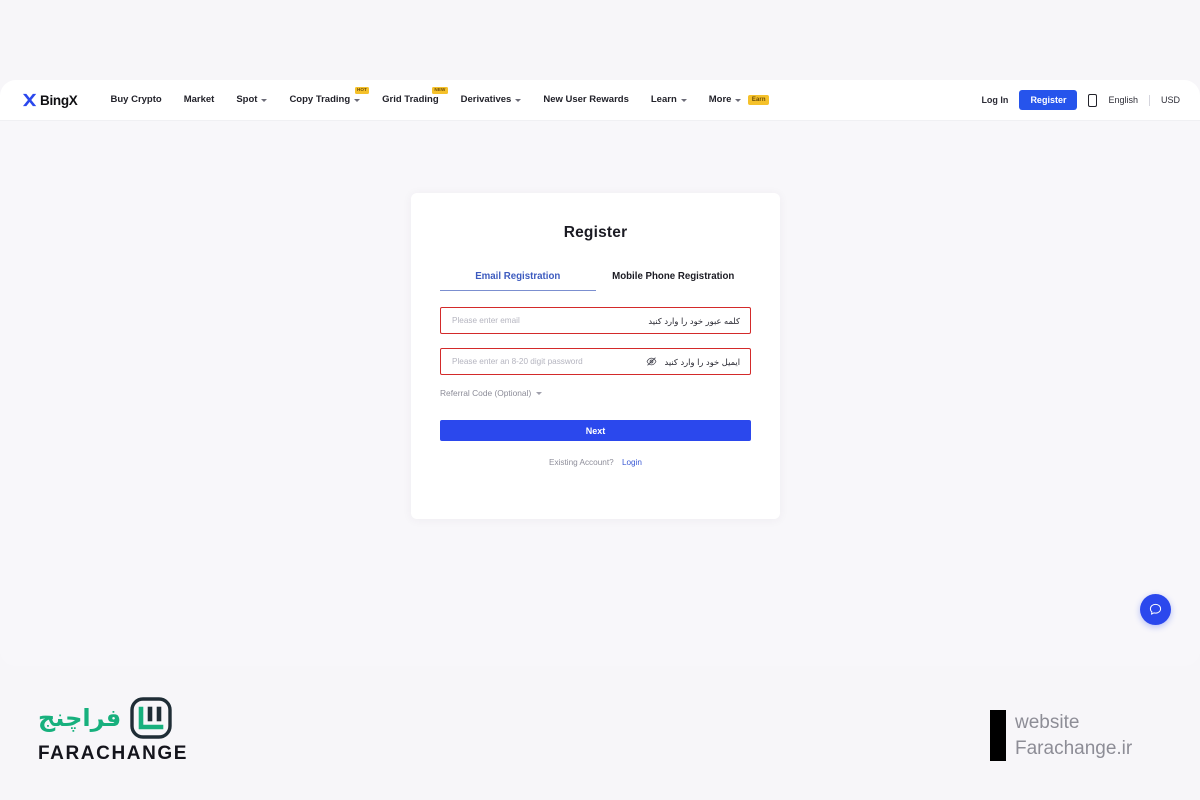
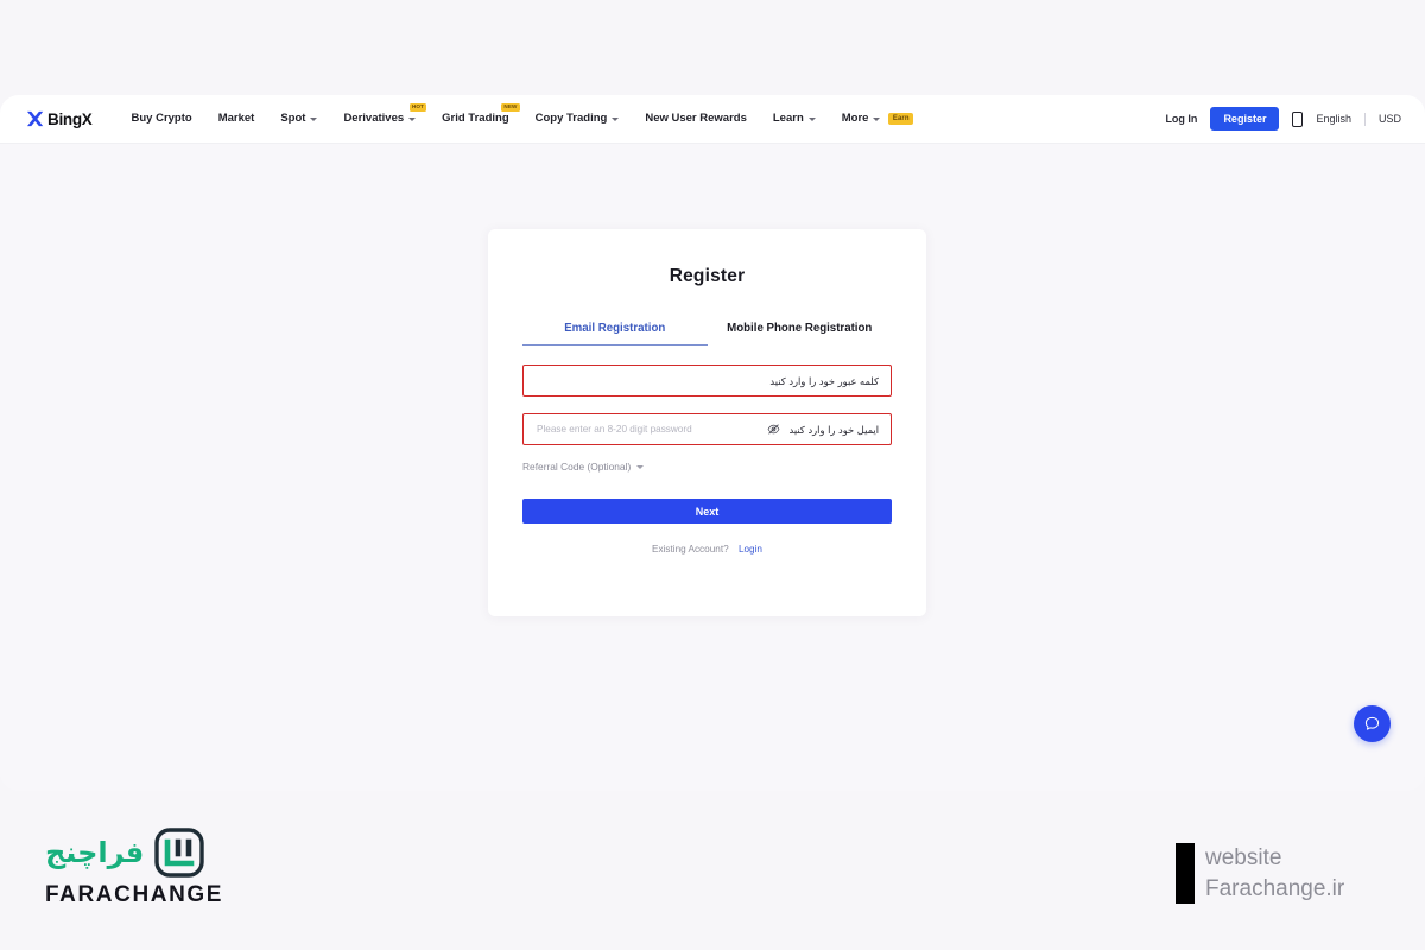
  BingX
  Buy Crypto
  Market
  Spot
- Copy Trading
+ Derivatives
  Grid Trading
- Derivatives
+ Copy Trading
  New User Rewards
  Learn
  More
  Log In
  Register
  English
  USD
  Register
  Email Registration
  Mobile Phone Registration
- Please enter email
  کلمه عبور خود را وارد کنید
  Please enter an 8-20 digit password
  ایمیل خود را وارد کنید
  Referral Code (Optional)
  Next
  Existing Account? Login
  فراچنج
  FARACHANGE
  website
  Farachange.ir
